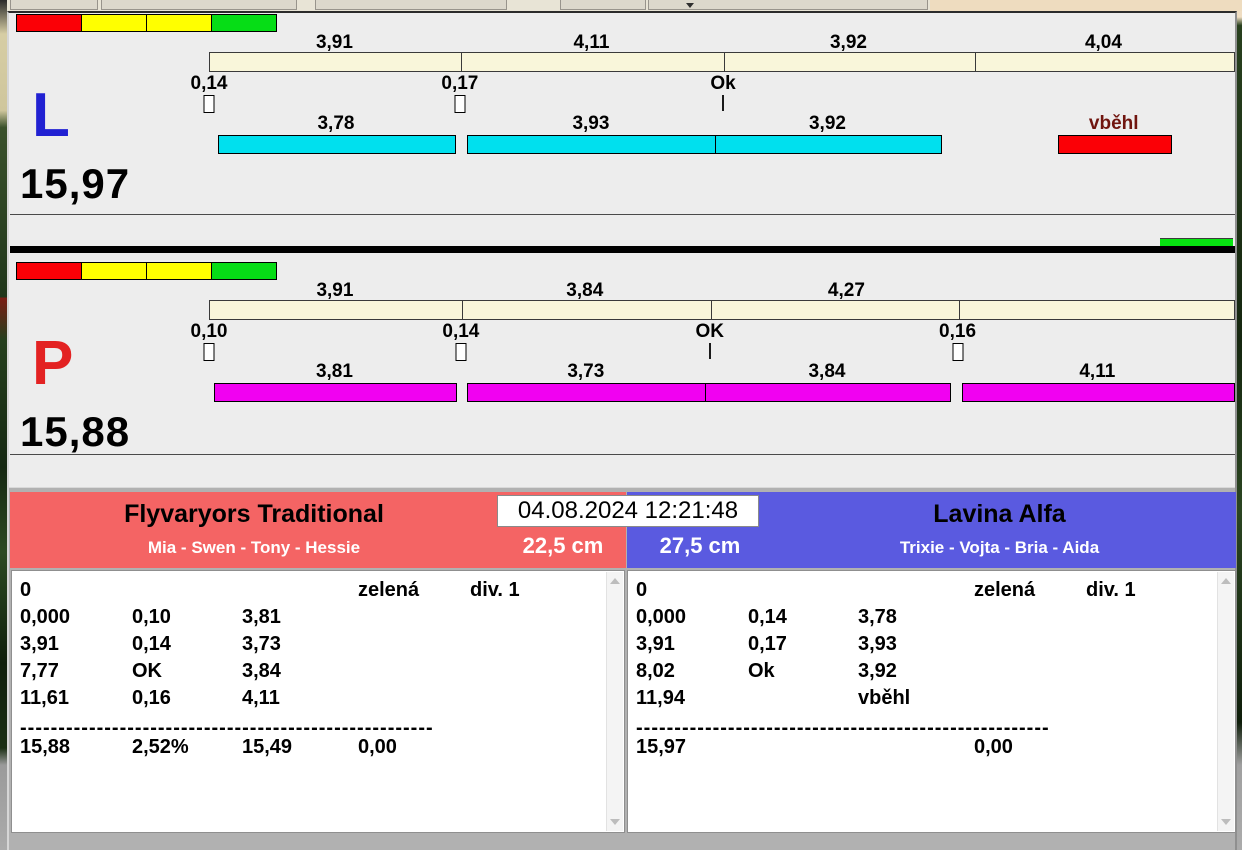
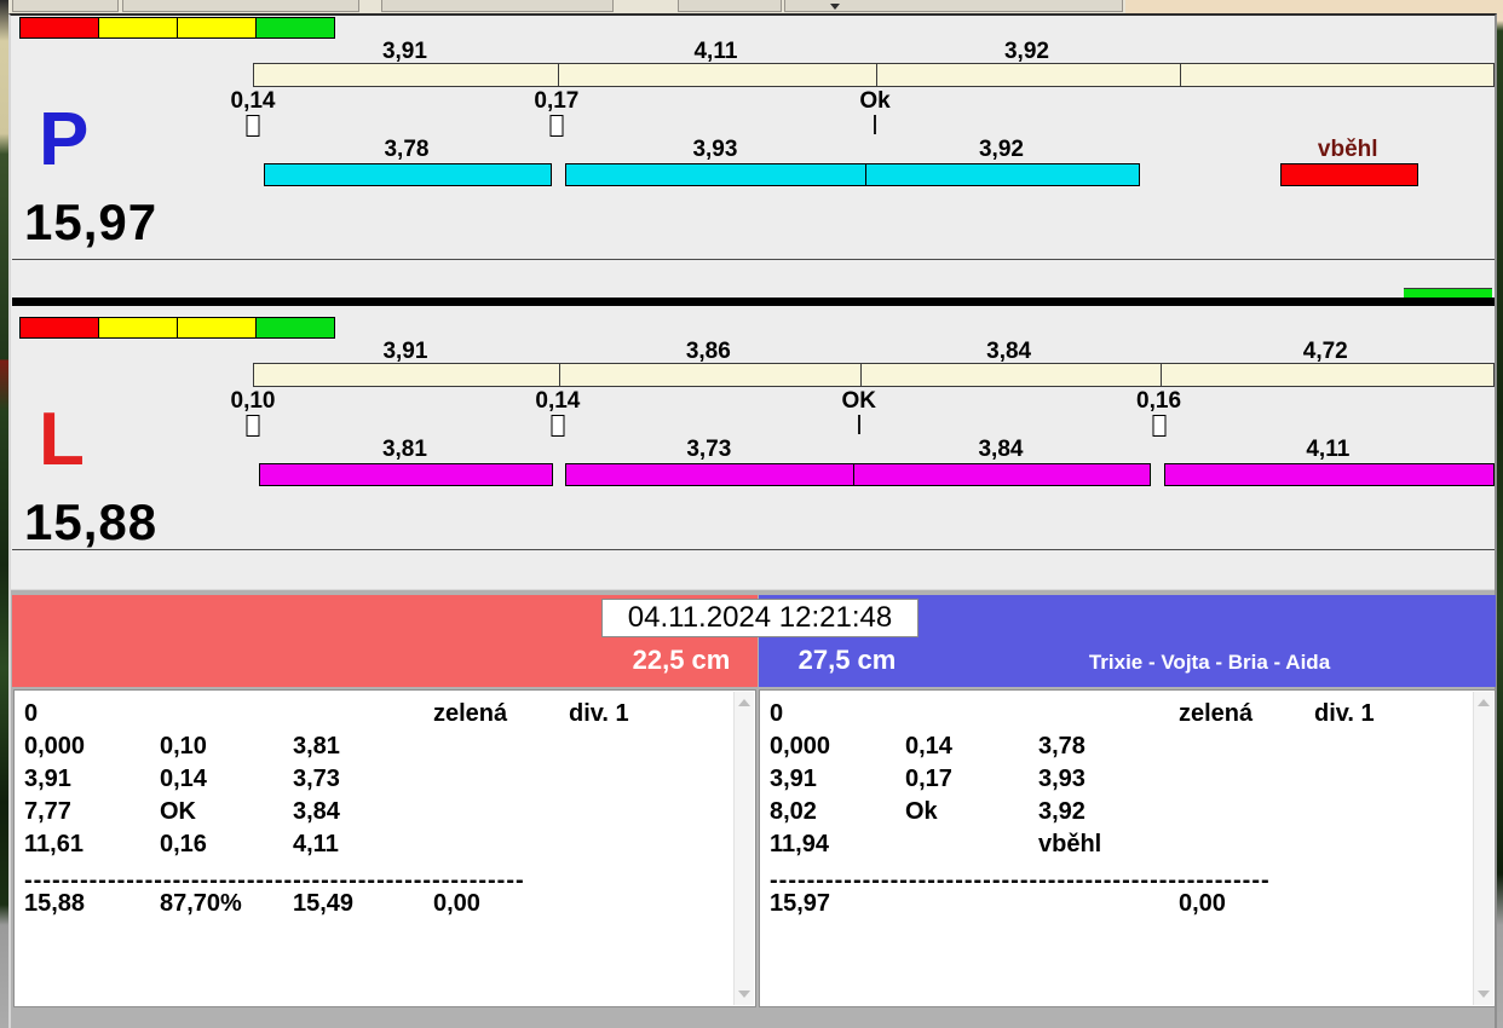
  3,91
  4,11
  3,92
- 4,04
  0,14
  0,17
  Ok
  3,78
  3,93
  3,92
  vběhl
- L
+ P
  15,97
  3,91
+ 3,86
  3,84
- 4,27
+ 4,72
  0,10
  0,14
  OK
  0,16
  3,81
  3,73
  3,84
  4,11
- P
+ L
  15,88
- Flyvaryors Traditional
- Mia - Swen - Tony - Hessie
  22,5 cm
- Lavina Alfa
  Trixie - Vojta - Bria - Aida
  27,5 cm
- 04.08.2024 12:21:48
+ 04.11.2024 12:21:48
  0
  zelená
  div. 1
  0,000
  0,10
  3,81
  3,91
  0,14
  3,73
  7,77
  OK
  3,84
  11,61
  0,16
  4,11
  ------------------------------------------------------
  15,88
- 2,52%
+ 87,70%
  15,49
  0,00
  0
  zelená
  div. 1
  0,000
  0,14
  3,78
  3,91
  0,17
  3,93
  8,02
  Ok
  3,92
  11,94
  vběhl
  ------------------------------------------------------
  15,97
  0,00
